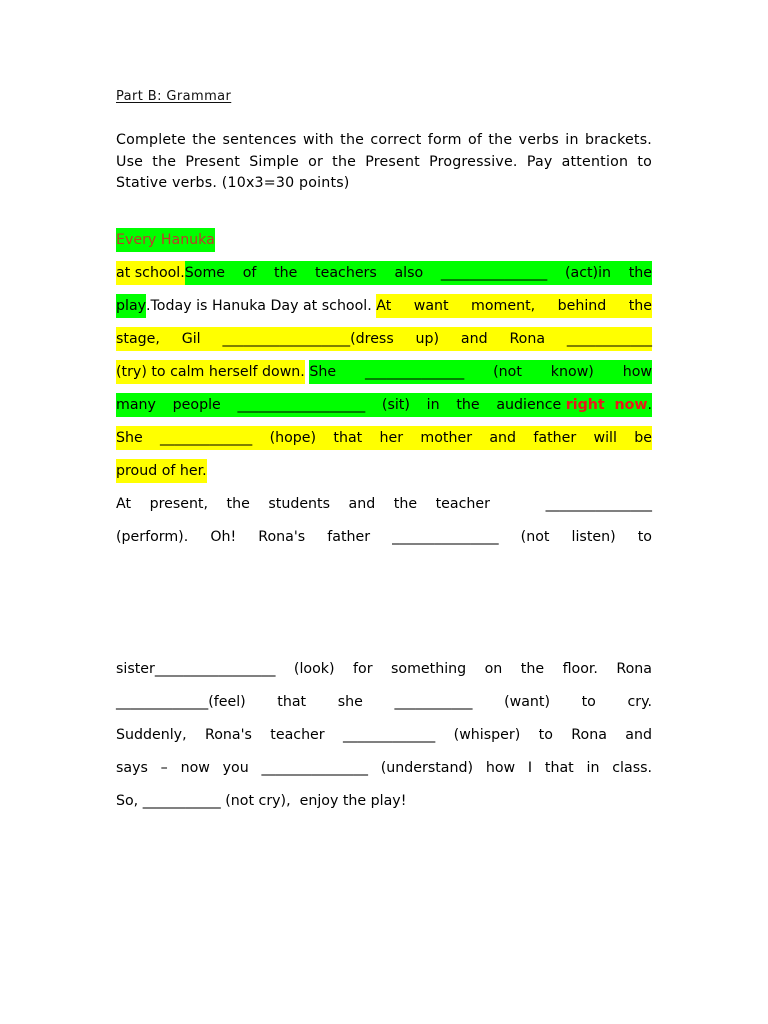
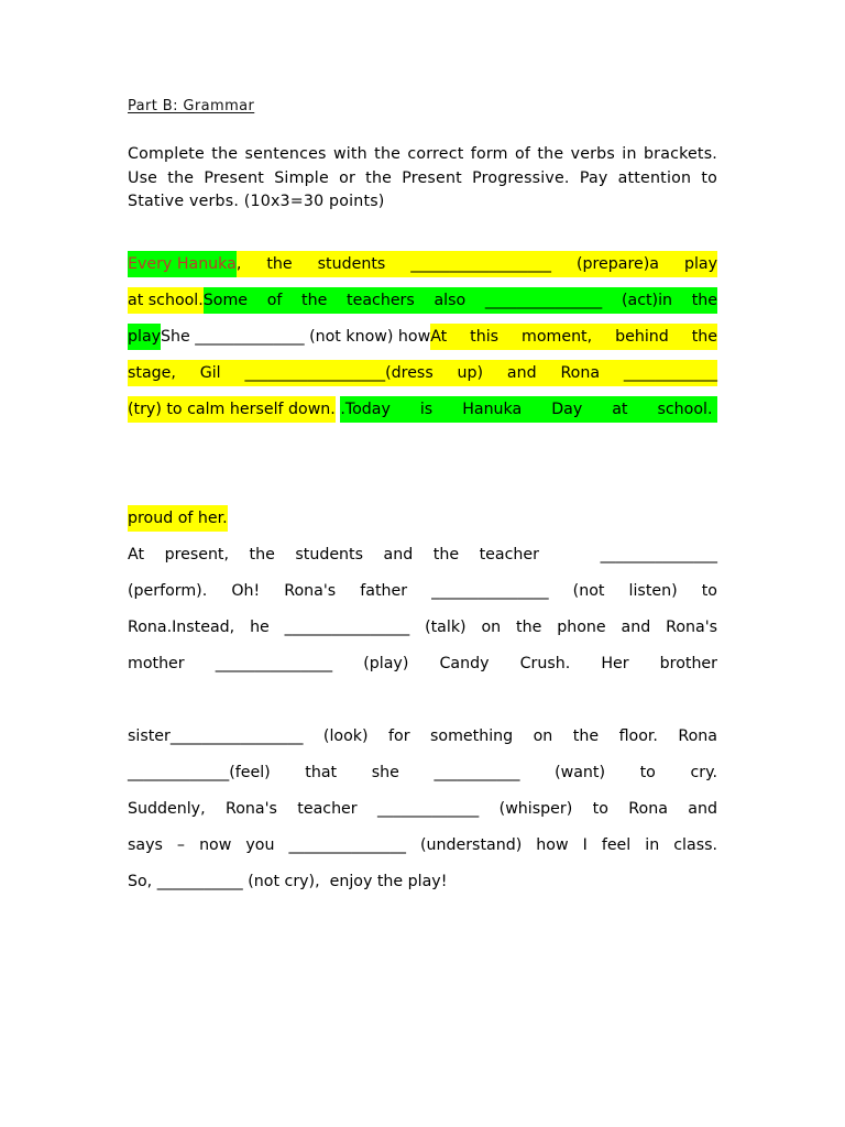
  Part B: Grammar
  Complete the sentences with the correct form of the verbs in brackets. Use the Present Simple or the Present Progressive. Pay attention to Stative verbs. (10x3=30 points)
  Every Hanuka
+ , the students __________________ (prepare)a play
  at school.
  Some of the teachers also _______________ (act)in the
  play
- .Today is Hanuka Day at school.
+ She ______________ (not know) how
- At want moment, behind the
+ At this moment, behind the
  stage, Gil __________________(dress up) and Rona ____________
  (try) to calm herself down.
- She ______________ (not know) how
+ .Today is Hanuka Day at school.
- many people __________________ (sit) in the audience
- right now
- .
- She _____________ (hope) that her mother and father will be
  proud of her.
  At present, the students and the teacher _______________
  (perform). Oh! Rona's father _______________ (not listen) to
+ Rona.Instead, he ________________ (talk) on the phone and Rona's
+ mother _______________ (play) Candy Crush. Her brother
  sister_________________ (look) for something on the floor. Rona
  _____________(feel) that she ___________ (want) to cry.
  Suddenly, Rona's teacher _____________ (whisper) to Rona and
- says – now you _______________ (understand) how I that in class.
+ says – now you _______________ (understand) how I feel in class.
  So, ___________ (not cry), enjoy the play!
